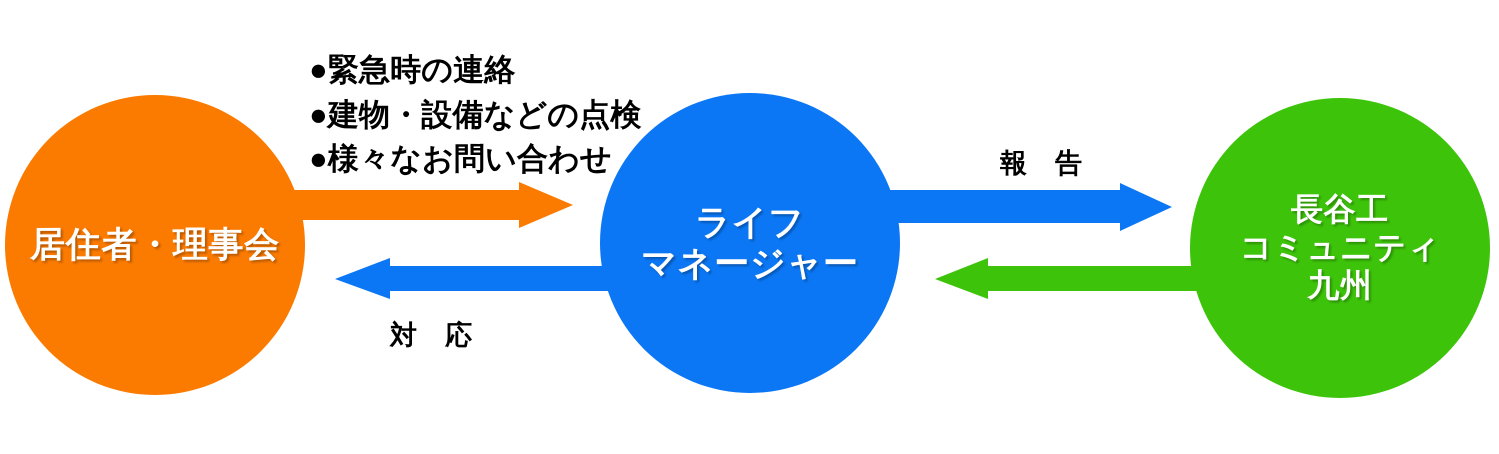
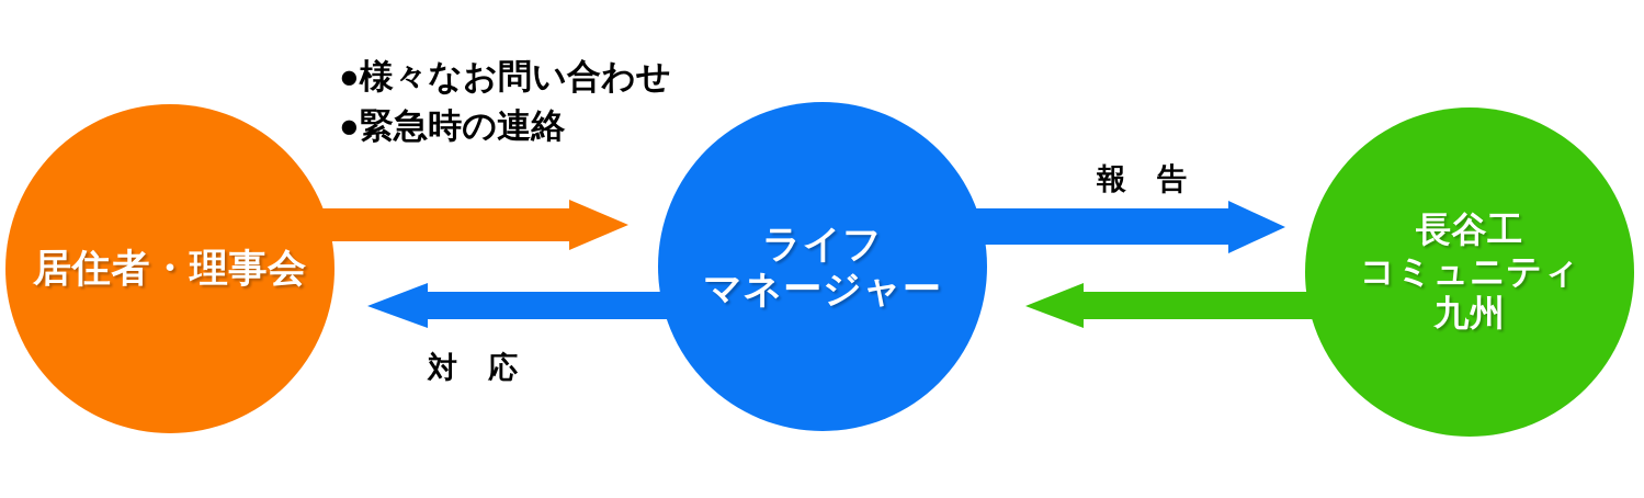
  居住者・理事会
  ライフ
  マネージャー
  長谷工
  コミュニティ
  九州
- ●緊急時の連絡
+ ●様々なお問い合わせ
- ●建物・設備などの点検
- ●様々なお問い合わせ
+ ●緊急時の連絡
  報 告
  対 応
